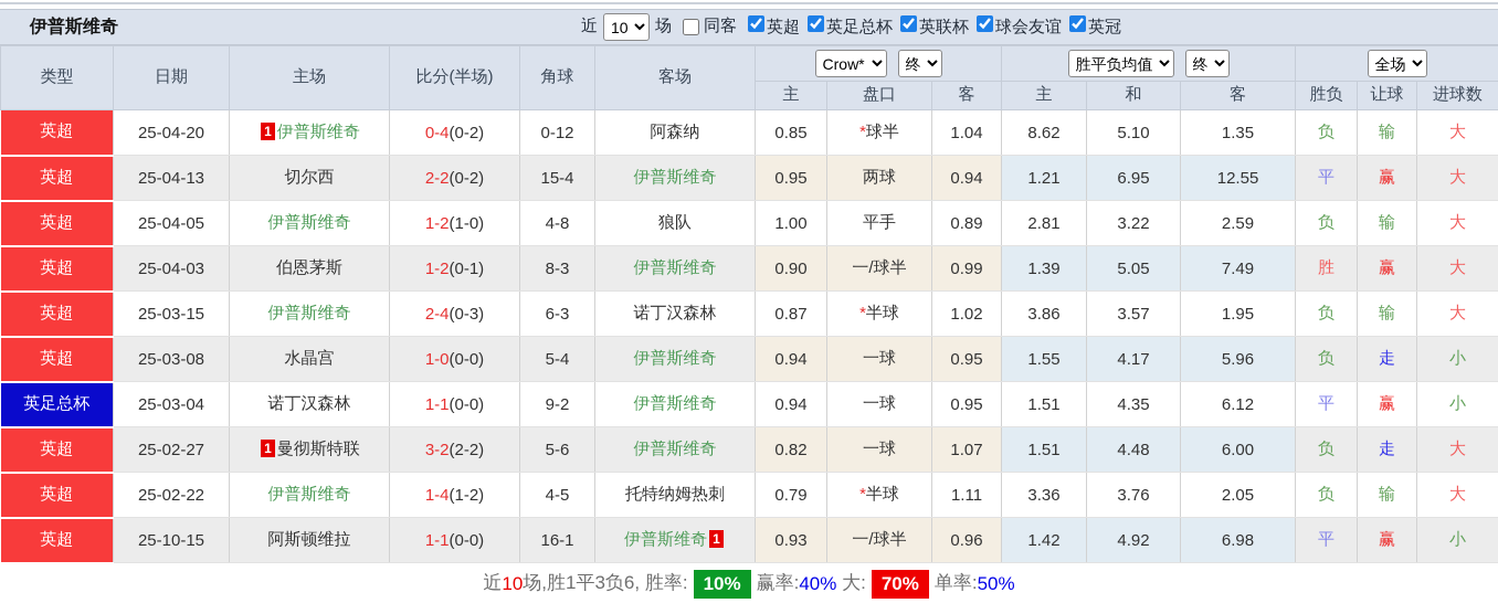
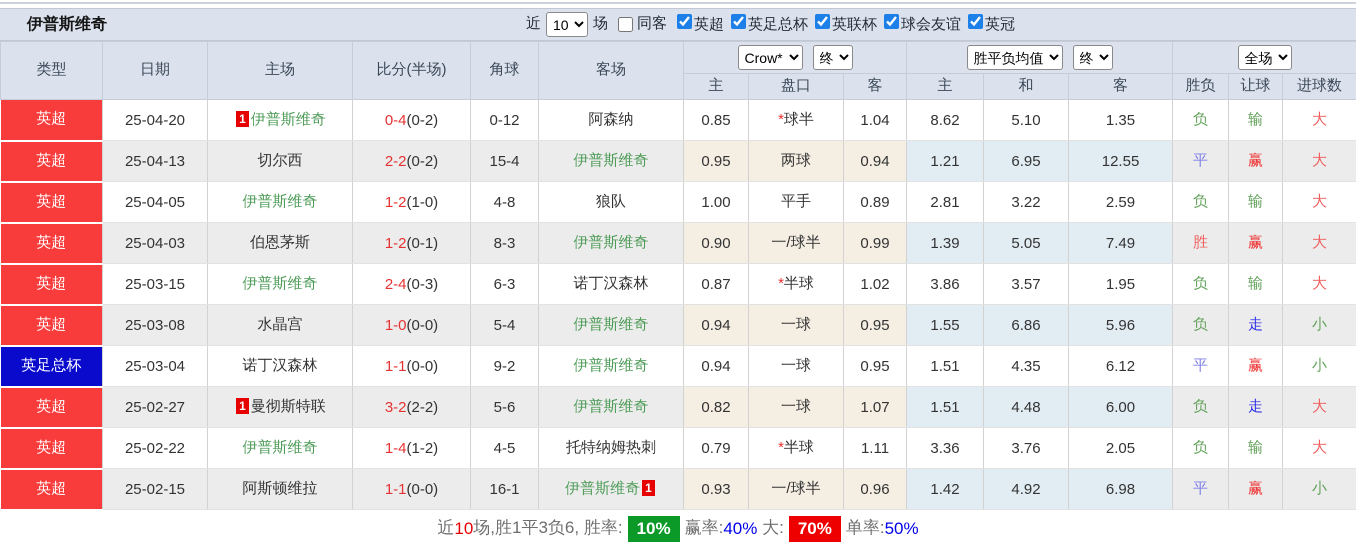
  伊普斯维奇
  近
  10
  场
  同客
  英超 英足总杯 英联杯 球会友谊 英冠
  类型	日期	主场	比分(半场)	角球	客场	Crow* 终	胜平负均值 终	全场
  主	盘口	客	主	和	客	胜负	让球	进球数
  英超	25-04-20	1 伊普斯维奇	0-4(0-2)	0-12	阿森纳	0.85	*球半	1.04	8.62	5.10	1.35	负	输	大
  英超	25-04-13	切尔西	2-2(0-2)	15-4	伊普斯维奇	0.95	两球	0.94	1.21	6.95	12.55	平	赢	大
  英超	25-04-05	伊普斯维奇	1-2(1-0)	4-8	狼队	1.00	平手	0.89	2.81	3.22	2.59	负	输	大
  英超	25-04-03	伯恩茅斯	1-2(0-1)	8-3	伊普斯维奇	0.90	一/球半	0.99	1.39	5.05	7.49	胜	赢	大
  英超	25-03-15	伊普斯维奇	2-4(0-3)	6-3	诺丁汉森林	0.87	*半球	1.02	3.86	3.57	1.95	负	输	大
- 英超	25-03-08	水晶宫	1-0(0-0)	5-4	伊普斯维奇	0.94	一球	0.95	1.55	4.17	5.96	负	走	小
+ 英超	25-03-08	水晶宫	1-0(0-0)	5-4	伊普斯维奇	0.94	一球	0.95	1.55	6.86	5.96	负	走	小
  英足总杯	25-03-04	诺丁汉森林	1-1(0-0)	9-2	伊普斯维奇	0.94	一球	0.95	1.51	4.35	6.12	平	赢	小
  英超	25-02-27	1 曼彻斯特联	3-2(2-2)	5-6	伊普斯维奇	0.82	一球	1.07	1.51	4.48	6.00	负	走	大
  英超	25-02-22	伊普斯维奇	1-4(1-2)	4-5	托特纳姆热刺	0.79	*半球	1.11	3.36	3.76	2.05	负	输	大
- 英超	25-10-15	阿斯顿维拉	1-1(0-0)	16-1	伊普斯维奇 1	0.93	一/球半	0.96	1.42	4.92	6.98	平	赢	小
+ 英超	25-02-15	阿斯顿维拉	1-1(0-0)	16-1	伊普斯维奇 1	0.93	一/球半	0.96	1.42	4.92	6.98	平	赢	小
  近
  10
  场,胜1平3负6, 胜率:
  10%
  赢率:
  40%
  大:
  70%
  单率:
  50%
